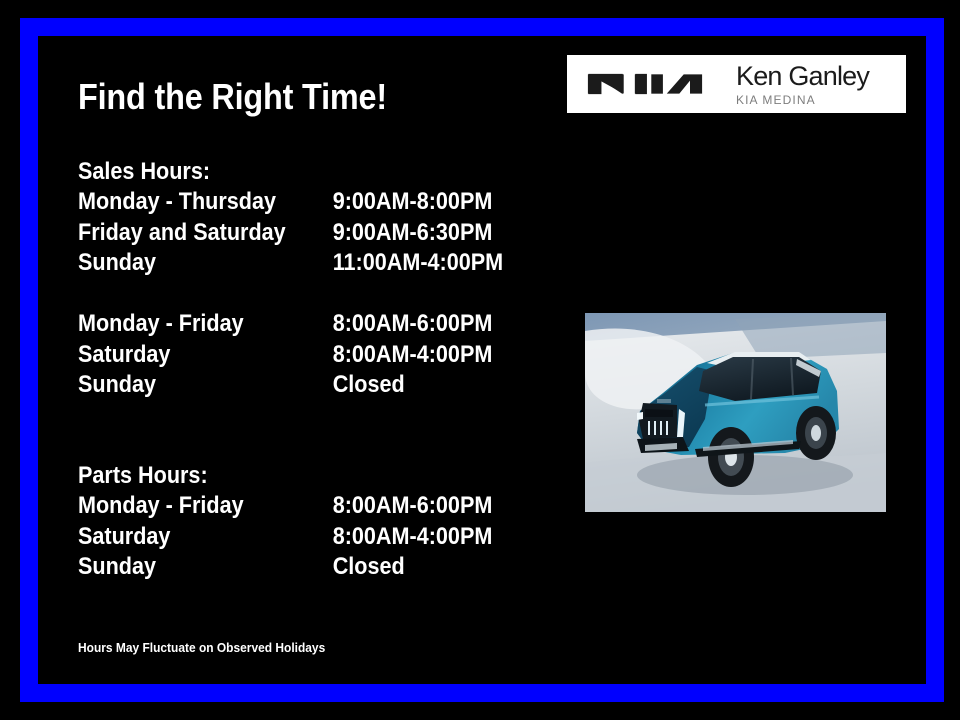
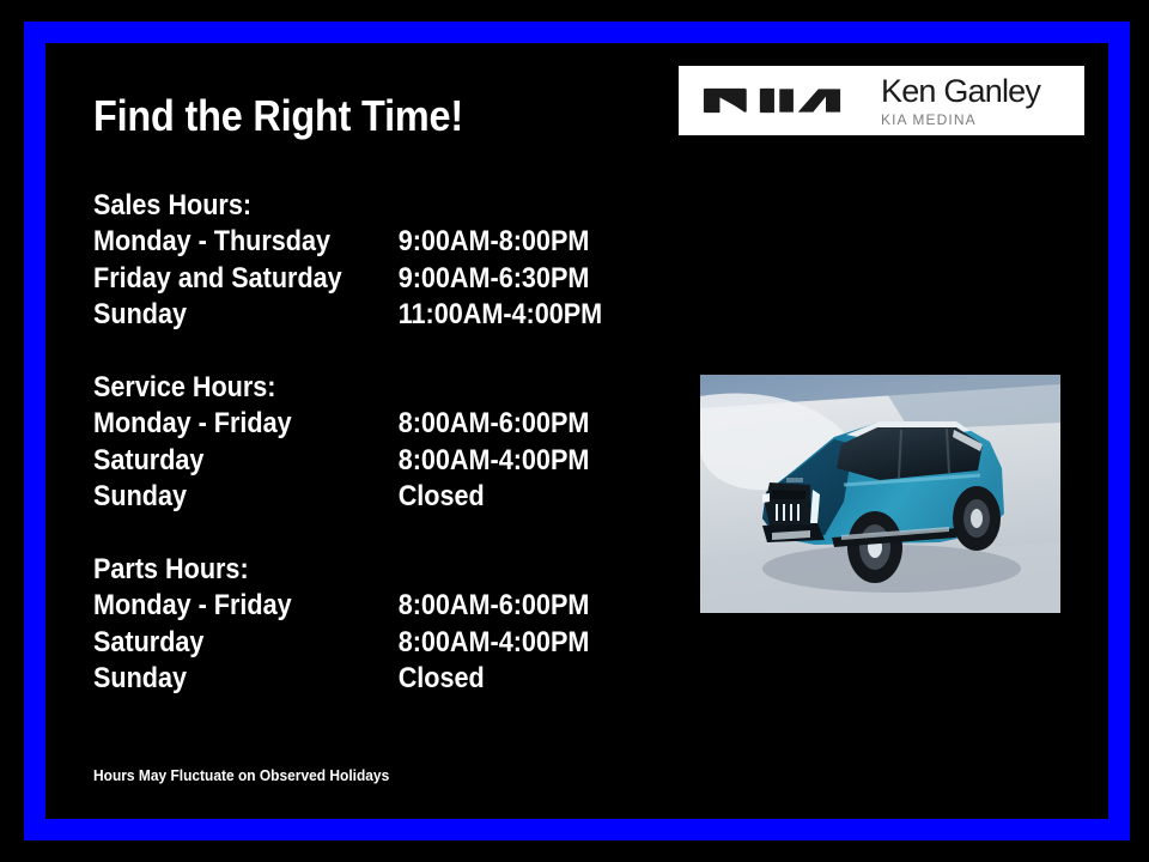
  Find the Right Time!
  Sales Hours:
  Monday - Thursday
  9:00AM-8:00PM
  Friday and Saturday
  9:00AM-6:30PM
  Sunday
  11:00AM-4:00PM
+ Service Hours:
  Monday - Friday
  8:00AM-6:00PM
  Saturday
  8:00AM-4:00PM
  Sunday
  Closed
  Parts Hours:
  Monday - Friday
  8:00AM-6:00PM
  Saturday
  8:00AM-4:00PM
  Sunday
  Closed
  Hours May Fluctuate on Observed Holidays
  Ken Ganley
  KIA MEDINA
